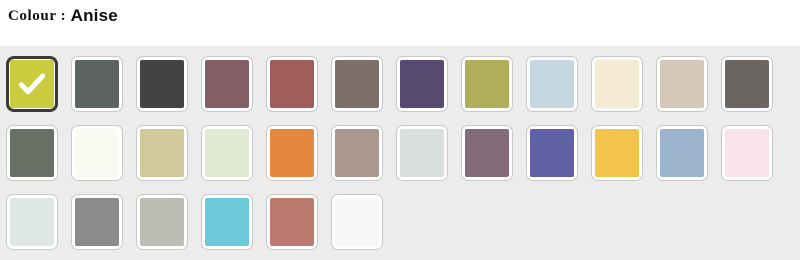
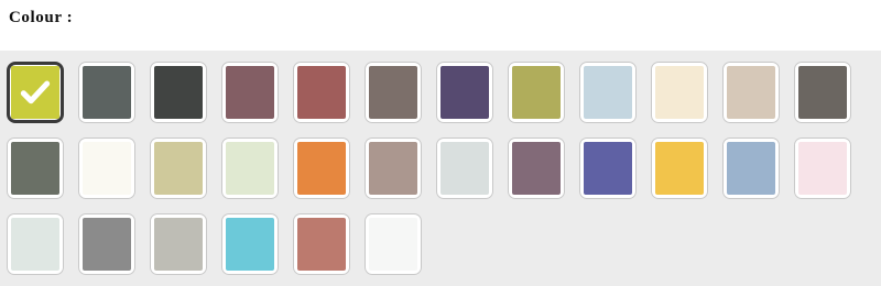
  Colour
  :
- Anise
